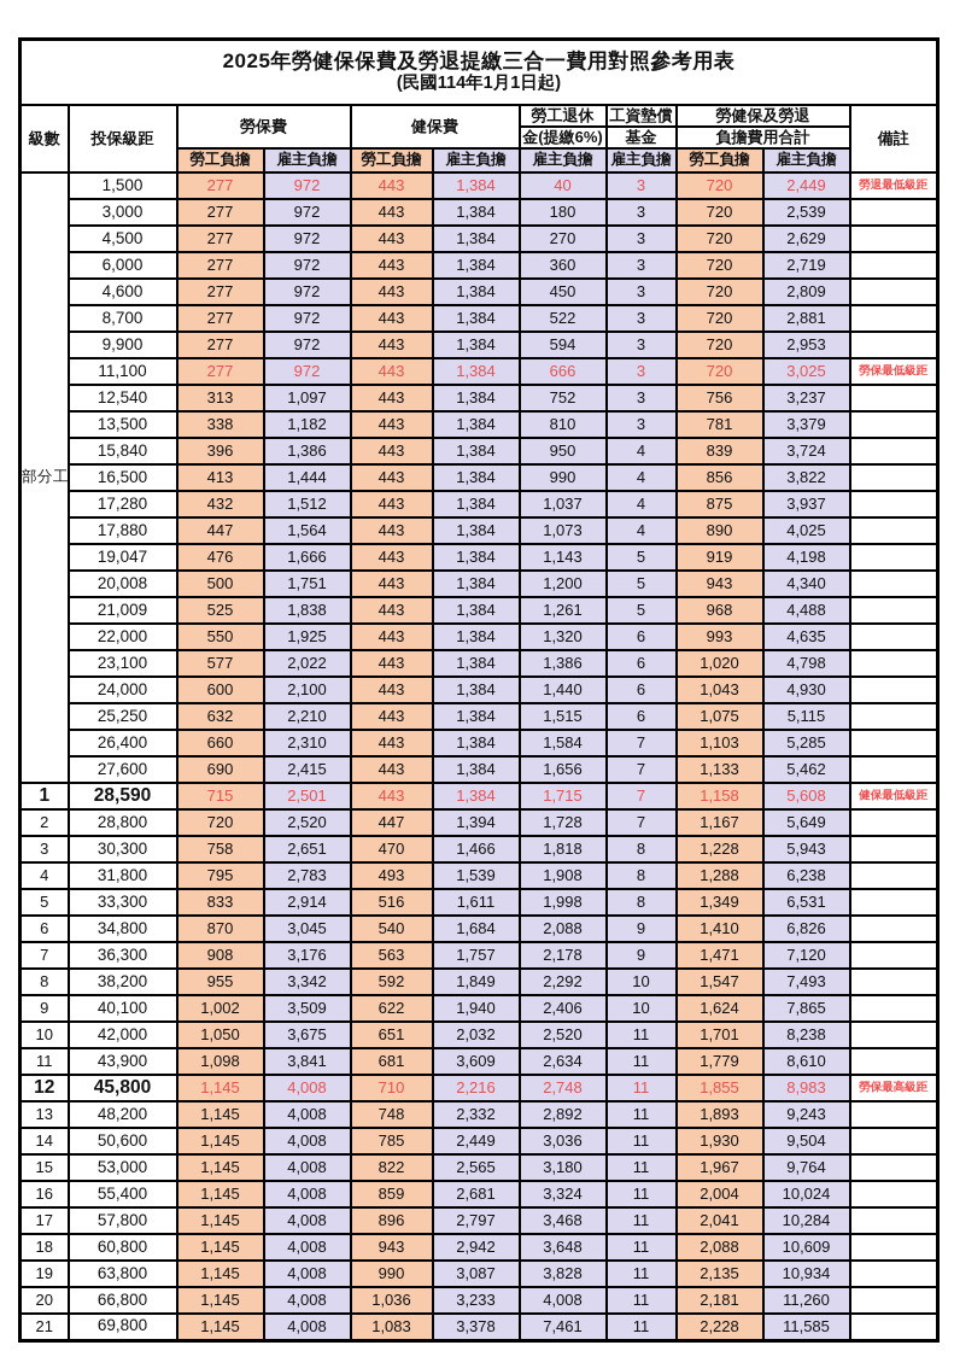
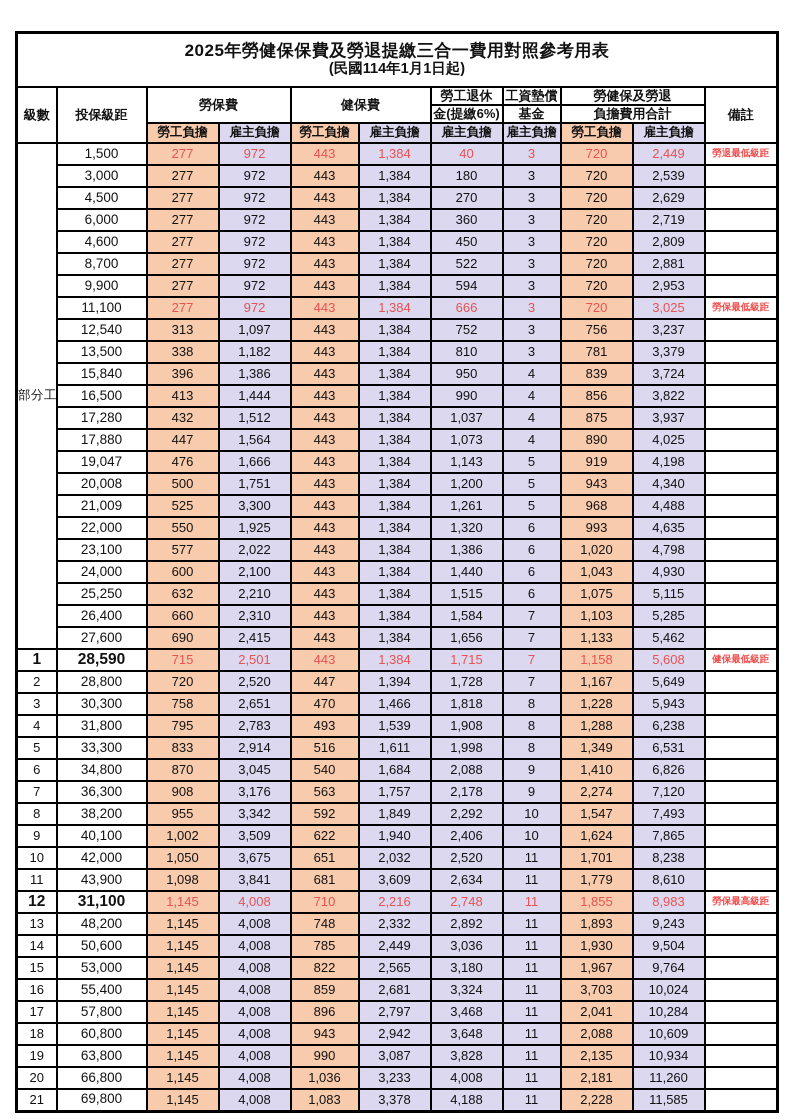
  2025年勞健保保費及勞退提繳三合一費用對照參考用表 (民國114年1月1日起)
  級數	投保級距	勞保費	健保費	勞工退休	工資墊償	勞健保及勞退	備註
  金(提繳6%)	基金	負擔費用合計
  勞工負擔	雇主負擔	勞工負擔	雇主負擔	雇主負擔	雇主負擔	勞工負擔	雇主負擔
  部分工	1,500	277	972	443	1,384	40	3	720	2,449	勞退最低級距
  3,000	277	972	443	1,384	180	3	720	2,539
  4,500	277	972	443	1,384	270	3	720	2,629
  6,000	277	972	443	1,384	360	3	720	2,719
  4,600	277	972	443	1,384	450	3	720	2,809
  8,700	277	972	443	1,384	522	3	720	2,881
  9,900	277	972	443	1,384	594	3	720	2,953
  11,100	277	972	443	1,384	666	3	720	3,025	勞保最低級距
  12,540	313	1,097	443	1,384	752	3	756	3,237
  13,500	338	1,182	443	1,384	810	3	781	3,379
  15,840	396	1,386	443	1,384	950	4	839	3,724
  16,500	413	1,444	443	1,384	990	4	856	3,822
  17,280	432	1,512	443	1,384	1,037	4	875	3,937
  17,880	447	1,564	443	1,384	1,073	4	890	4,025
  19,047	476	1,666	443	1,384	1,143	5	919	4,198
  20,008	500	1,751	443	1,384	1,200	5	943	4,340
- 21,009	525	1,838	443	1,384	1,261	5	968	4,488
+ 21,009	525	3,300	443	1,384	1,261	5	968	4,488
  22,000	550	1,925	443	1,384	1,320	6	993	4,635
  23,100	577	2,022	443	1,384	1,386	6	1,020	4,798
  24,000	600	2,100	443	1,384	1,440	6	1,043	4,930
  25,250	632	2,210	443	1,384	1,515	6	1,075	5,115
  26,400	660	2,310	443	1,384	1,584	7	1,103	5,285
  27,600	690	2,415	443	1,384	1,656	7	1,133	5,462
  1	28,590	715	2,501	443	1,384	1,715	7	1,158	5,608	健保最低級距
  2	28,800	720	2,520	447	1,394	1,728	7	1,167	5,649
  3	30,300	758	2,651	470	1,466	1,818	8	1,228	5,943
  4	31,800	795	2,783	493	1,539	1,908	8	1,288	6,238
  5	33,300	833	2,914	516	1,611	1,998	8	1,349	6,531
  6	34,800	870	3,045	540	1,684	2,088	9	1,410	6,826
- 7	36,300	908	3,176	563	1,757	2,178	9	1,471	7,120
+ 7	36,300	908	3,176	563	1,757	2,178	9	2,274	7,120
  8	38,200	955	3,342	592	1,849	2,292	10	1,547	7,493
  9	40,100	1,002	3,509	622	1,940	2,406	10	1,624	7,865
  10	42,000	1,050	3,675	651	2,032	2,520	11	1,701	8,238
  11	43,900	1,098	3,841	681	3,609	2,634	11	1,779	8,610
- 12	45,800	1,145	4,008	710	2,216	2,748	11	1,855	8,983	勞保最高級距
+ 12	31,100	1,145	4,008	710	2,216	2,748	11	1,855	8,983	勞保最高級距
  13	48,200	1,145	4,008	748	2,332	2,892	11	1,893	9,243
  14	50,600	1,145	4,008	785	2,449	3,036	11	1,930	9,504
  15	53,000	1,145	4,008	822	2,565	3,180	11	1,967	9,764
- 16	55,400	1,145	4,008	859	2,681	3,324	11	2,004	10,024
+ 16	55,400	1,145	4,008	859	2,681	3,324	11	3,703	10,024
  17	57,800	1,145	4,008	896	2,797	3,468	11	2,041	10,284
  18	60,800	1,145	4,008	943	2,942	3,648	11	2,088	10,609
  19	63,800	1,145	4,008	990	3,087	3,828	11	2,135	10,934
  20	66,800	1,145	4,008	1,036	3,233	4,008	11	2,181	11,260
- 21	69,800	1,145	4,008	1,083	3,378	7,461	11	2,228	11,585
+ 21	69,800	1,145	4,008	1,083	3,378	4,188	11	2,228	11,585
